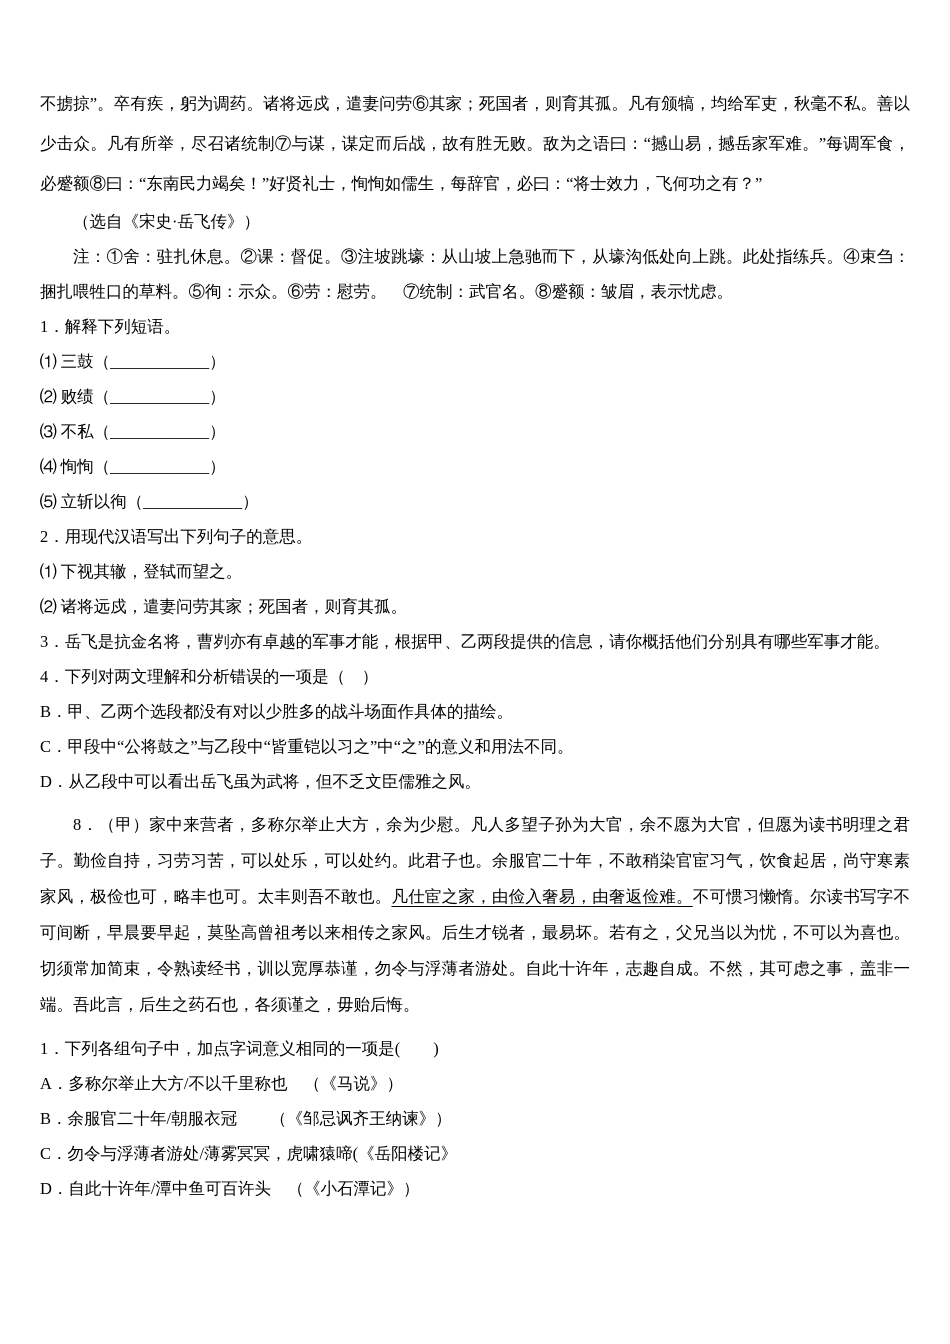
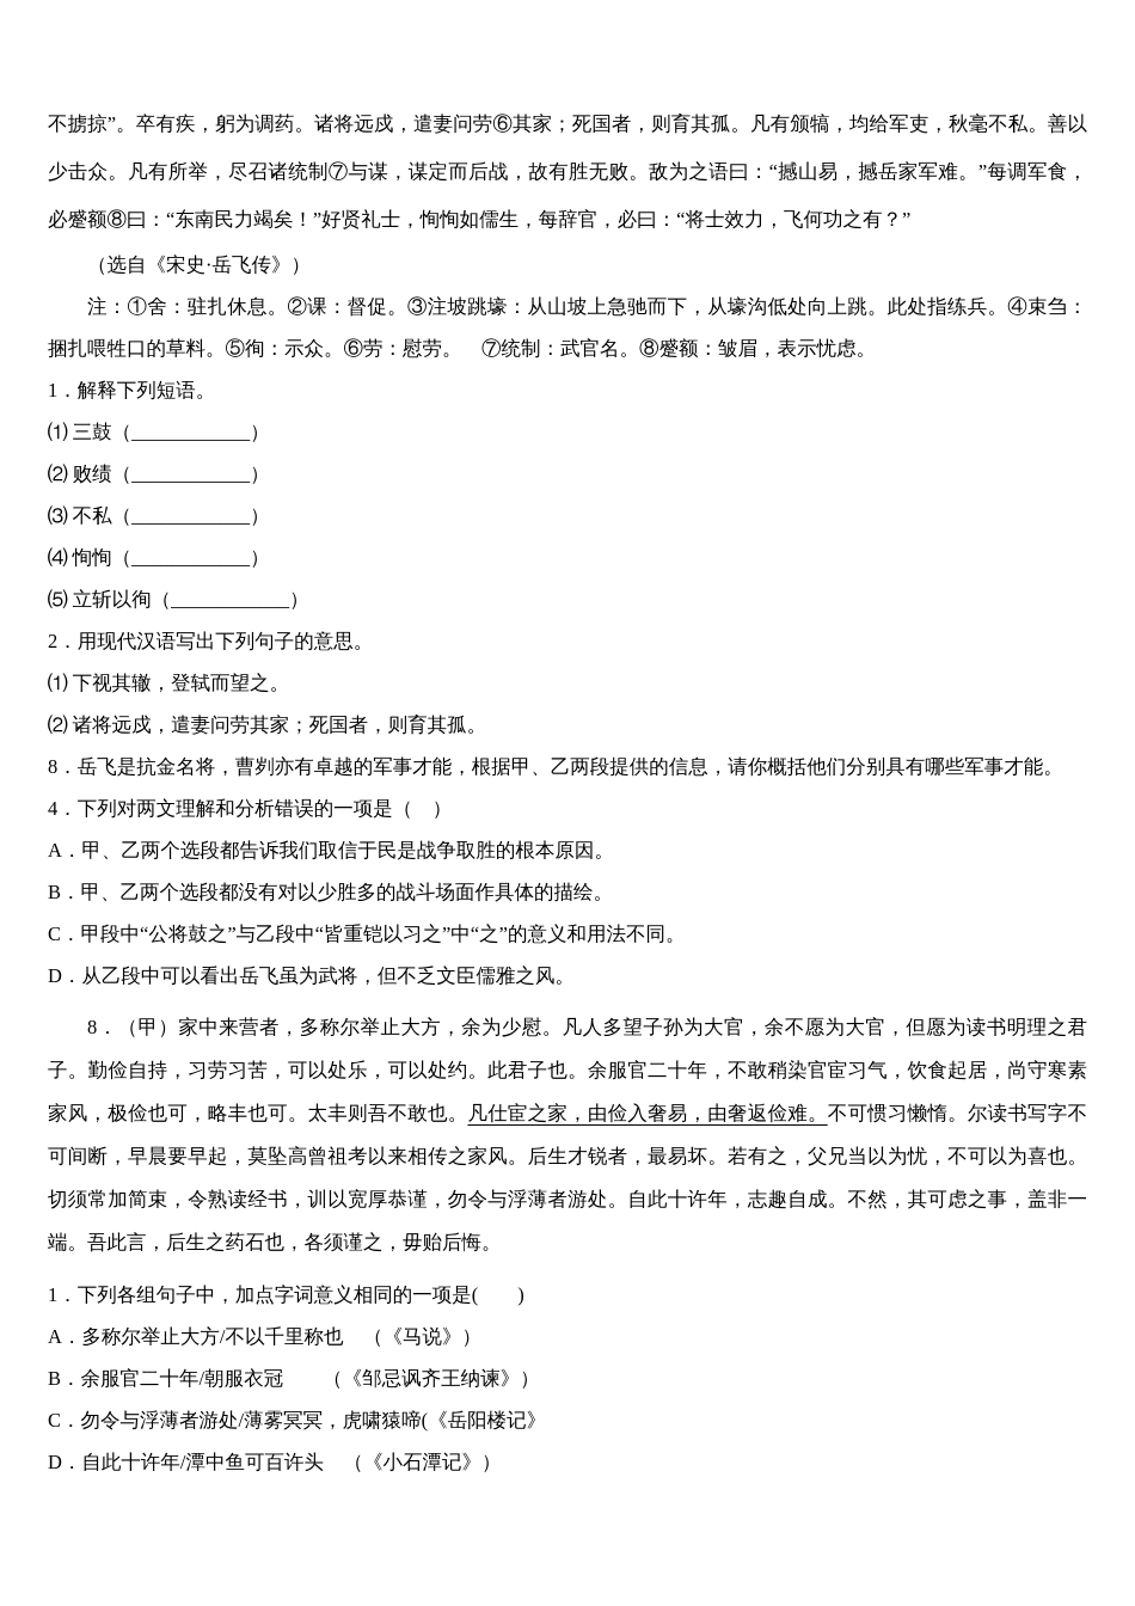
  不掳掠”。卒有疾，躬为调药。诸将远戍，遣妻问劳⑥其家；死国者，则育其孤。凡有颁犒，均给军吏，秋毫不私。善以少击众。凡有所举，尽召诸统制⑦与谋，谋定而后战，故有胜无败。敌为之语曰：“撼山易，撼岳家军难。”每调军食，必蹙额⑧曰：“东南民力竭矣！”好贤礼士，恂恂如儒生，每辞官，必曰：“将士效力，飞何功之有？”
  （选自《宋史·岳飞传》）
  注：①舍：驻扎休息。②课：督促。③注坡跳壕：从山坡上急驰而下，从壕沟低处向上跳。此处指练兵。④束刍：捆扎喂牲口的草料。⑤徇：示众。⑥劳：慰劳。 ⑦统制：武官名。⑧蹙额：皱眉，表示忧虑。
  1．解释下列短语。
  ⑴ 三鼓（____________）
  ⑵ 败绩（____________）
  ⑶ 不私（____________）
  ⑷ 恂恂（____________）
  ⑸ 立斩以徇（____________）
  2．用现代汉语写出下列句子的意思。
  ⑴ 下视其辙，登轼而望之。
  ⑵ 诸将远戍，遣妻问劳其家；死国者，则育其孤。
- 3．岳飞是抗金名将，曹刿亦有卓越的军事才能，根据甲、乙两段提供的信息，请你概括他们分别具有哪些军事才能。
+ 8．岳飞是抗金名将，曹刿亦有卓越的军事才能，根据甲、乙两段提供的信息，请你概括他们分别具有哪些军事才能。
  4．下列对两文理解和分析错误的一项是（ ）
+ A．甲、乙两个选段都告诉我们取信于民是战争取胜的根本原因。
  B．甲、乙两个选段都没有对以少胜多的战斗场面作具体的描绘。
  C．甲段中“公将鼓之”与乙段中“皆重铠以习之”中“之”的意义和用法不同。
  D．从乙段中可以看出岳飞虽为武将，但不乏文臣儒雅之风。
  8．（甲）家中来营者，多称尔举止大方，余为少慰。凡人多望子孙为大官，余不愿为大官，但愿为读书明理之君子。勤俭自持，习劳习苦，可以处乐，可以处约。此君子也。余服官二十年，不敢稍染官宦习气，饮食起居，尚守寒素家风，极俭也可，略丰也可。太丰则吾不敢也。凡仕宦之家，由俭入奢易，由奢返俭难。不可惯习懒惰。尔读书写字不可间断，早晨要早起，莫坠高曾祖考以来相传之家风。后生才锐者，最易坏。若有之，父兄当以为忧，不可以为喜也。切须常加简束，令熟读经书，训以宽厚恭谨，勿令与浮薄者游处。自此十许年，志趣自成。不然，其可虑之事，盖非一端。吾此言，后生之药石也，各须谨之，毋贻后悔。
  1．下列各组句子中，加点字词意义相同的一项是( )
  A．多称尔举止大方/不以千里称也 （《马说》）
  B．余服官二十年/朝服衣冠 （《邹忌讽齐王纳谏》）
  C．勿令与浮薄者游处/薄雾冥冥，虎啸猿啼(《岳阳楼记》
  D．自此十许年/潭中鱼可百许头 （《小石潭记》）
